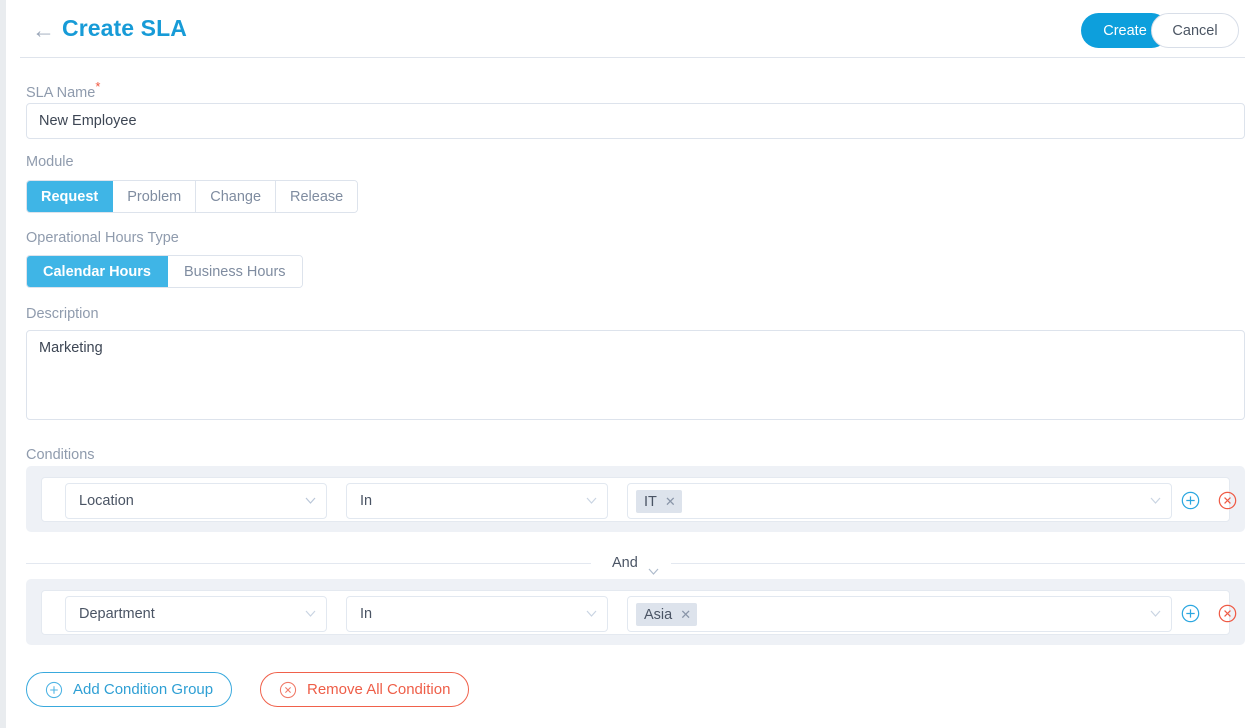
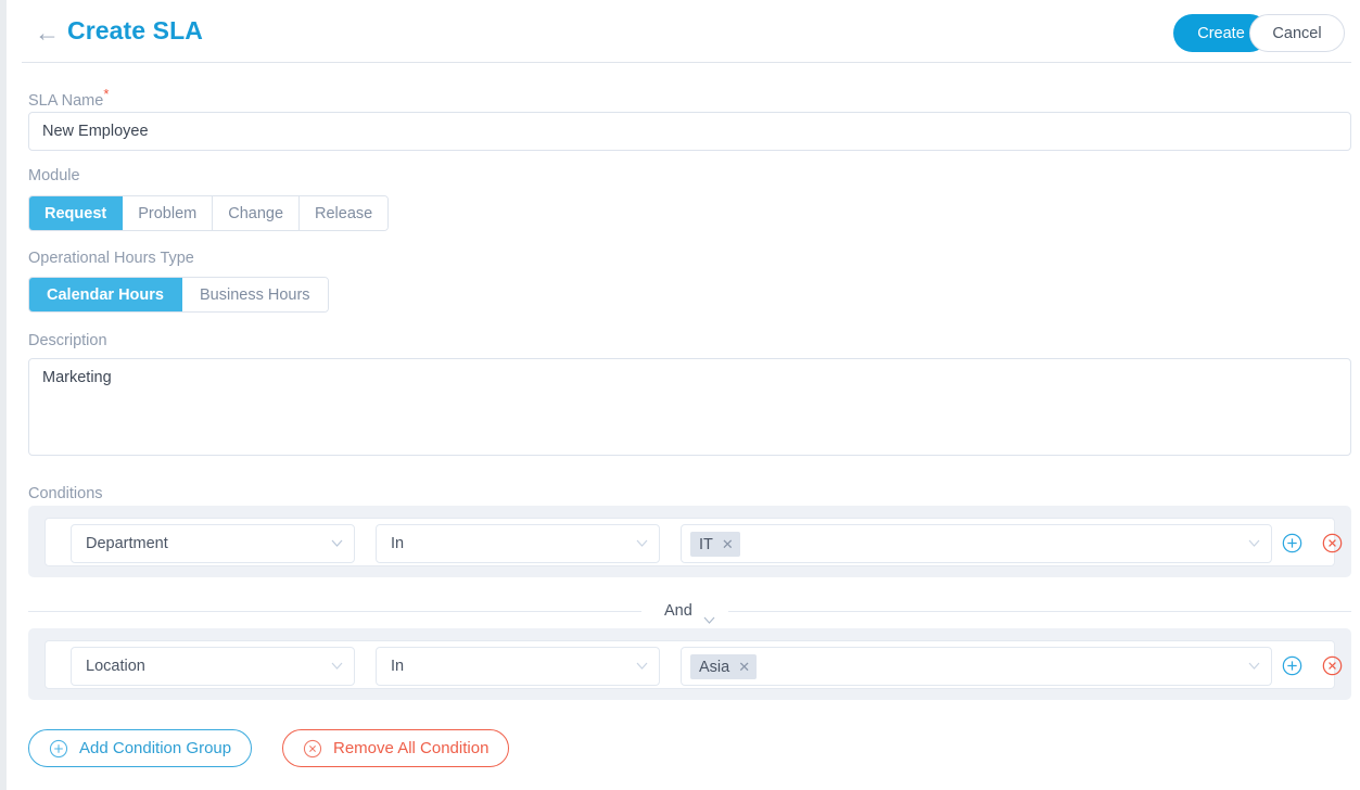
  ←
  Create SLA
  Create
  Cancel
  SLA Name*
  New Employee
  Module
  Request
  Problem
  Change
  Release
  Operational Hours Type
  Calendar Hours
  Business Hours
  Description
  Marketing
  Conditions
- Location
+ Department
  In
  IT
  ✕
  And
- Department
+ Location
  In
  Asia
  ✕
  Add Condition Group
  Remove All Condition
